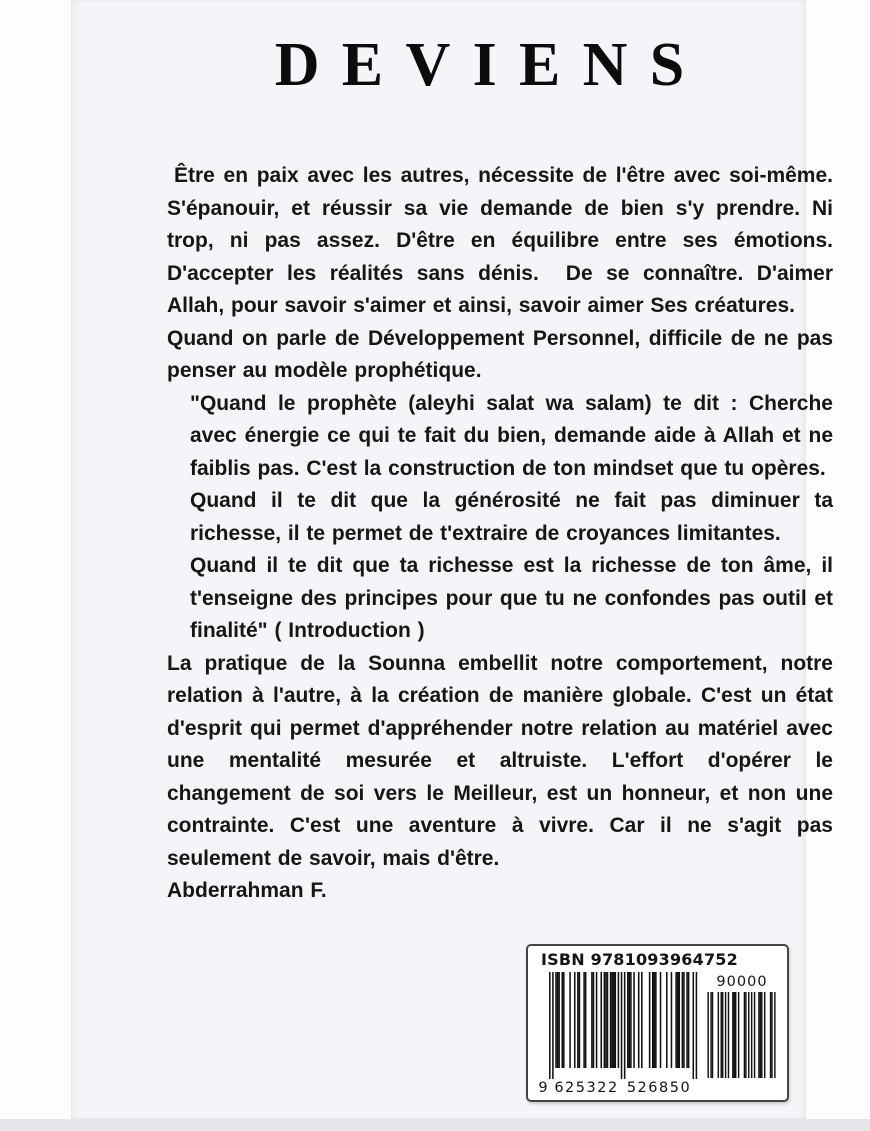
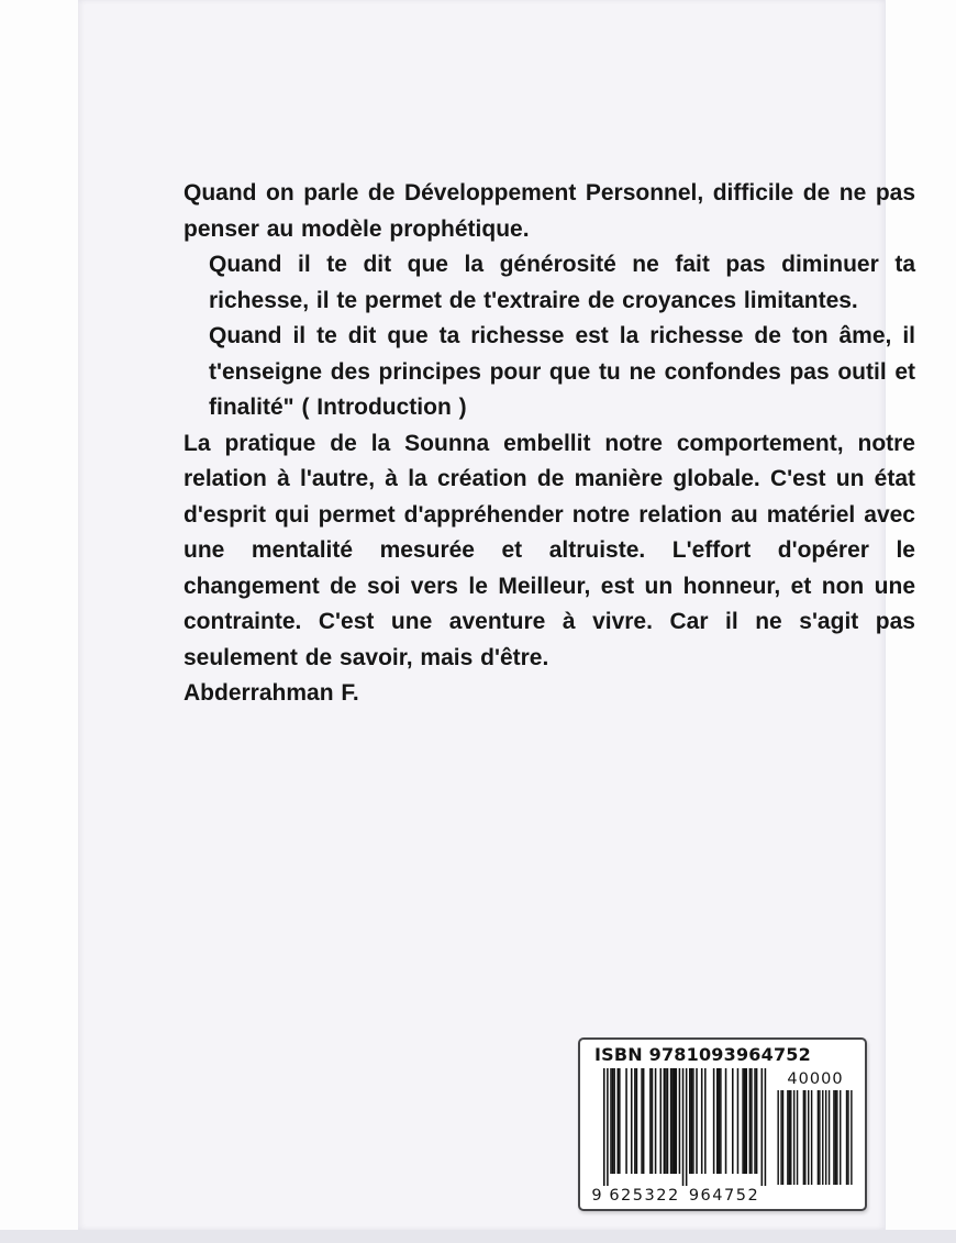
- DEVIENS
- Être en paix avec les autres, nécessite de l'être avec soi-même. S'épanouir, et réussir sa vie demande de bien s'y prendre. Ni trop, ni pas assez. D'être en équilibre entre ses émotions. D'accepter les réalités sans dénis. De se connaître. D'aimer Allah, pour savoir s'aimer et ainsi, savoir aimer Ses créatures.
  Quand on parle de Développement Personnel, difficile de ne pas penser au modèle prophétique.
- "Quand le prophète (aleyhi salat wa salam) te dit : Cherche avec énergie ce qui te fait du bien, demande aide à Allah et ne faiblis pas. C'est la construction de ton mindset que tu opères.
  Quand il te dit que la générosité ne fait pas diminuer ta richesse, il te permet de t'extraire de croyances limitantes.
  Quand il te dit que ta richesse est la richesse de ton âme, il t'enseigne des principes pour que tu ne confondes pas outil et finalité" ( Introduction )
  La pratique de la Sounna embellit notre comportement, notre relation à l'autre, à la création de manière globale. C'est un état d'esprit qui permet d'appréhender notre relation au matériel avec une mentalité mesurée et altruiste. L'effort d'opérer le changement de soi vers le Meilleur, est un honneur, et non une contrainte. C'est une aventure à vivre. Car il ne s'agit pas seulement de savoir, mais d'être.
  Abderrahman F.
  ISBN 9781093964752
  9
  625322
- 526850
+ 964752
- 90000
+ 40000
